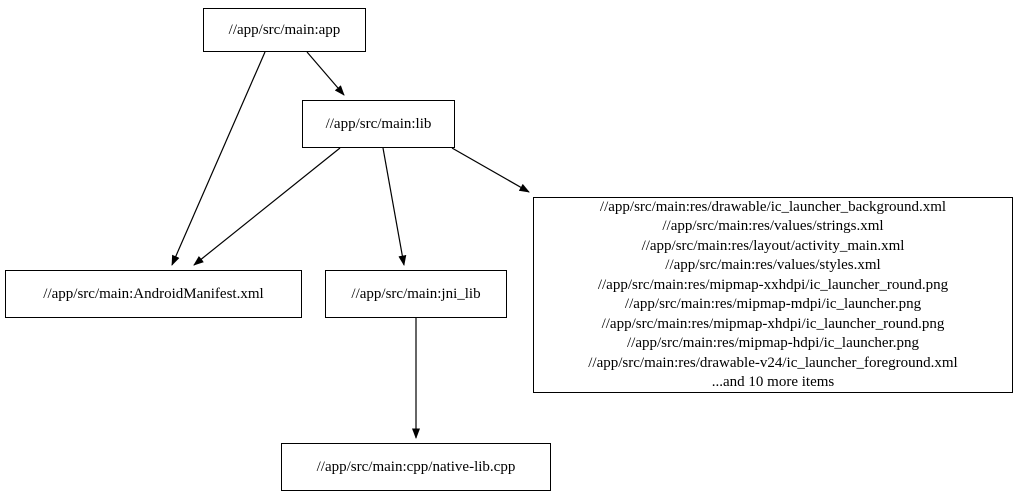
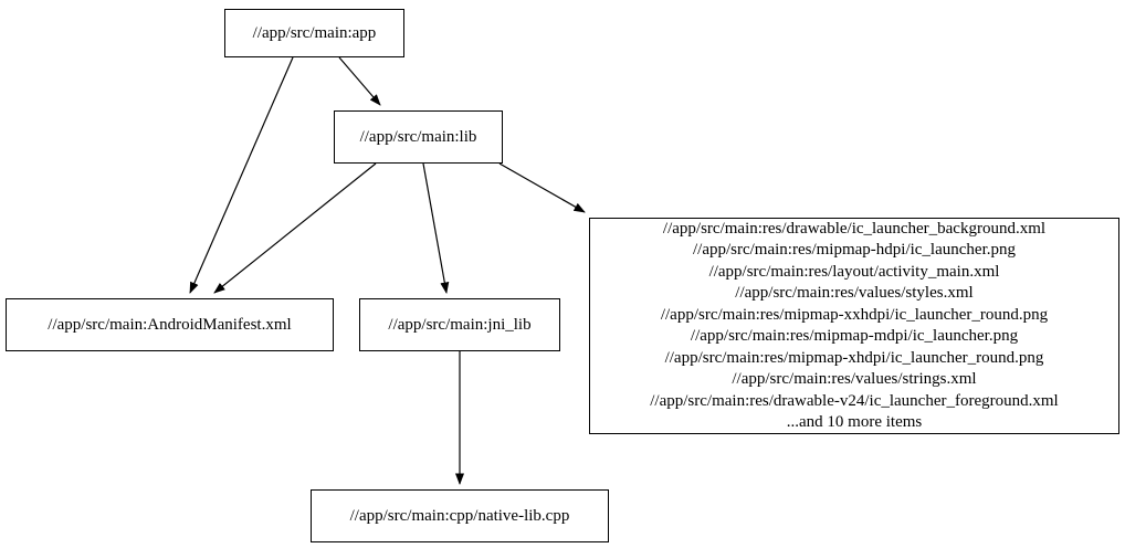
  //app/src/main:app
  //app/src/main:lib
  //app/src/main:AndroidManifest.xml
  //app/src/main:jni_lib
  //app/src/main:res/drawable/ic_launcher_background.xml
- //app/src/main:res/values/strings.xml
+ //app/src/main:res/mipmap-hdpi/ic_launcher.png
  //app/src/main:res/layout/activity_main.xml
  //app/src/main:res/values/styles.xml
  //app/src/main:res/mipmap-xxhdpi/ic_launcher_round.png
  //app/src/main:res/mipmap-mdpi/ic_launcher.png
  //app/src/main:res/mipmap-xhdpi/ic_launcher_round.png
- //app/src/main:res/mipmap-hdpi/ic_launcher.png
+ //app/src/main:res/values/strings.xml
  //app/src/main:res/drawable-v24/ic_launcher_foreground.xml
  ...and 10 more items
  //app/src/main:cpp/native-lib.cpp
